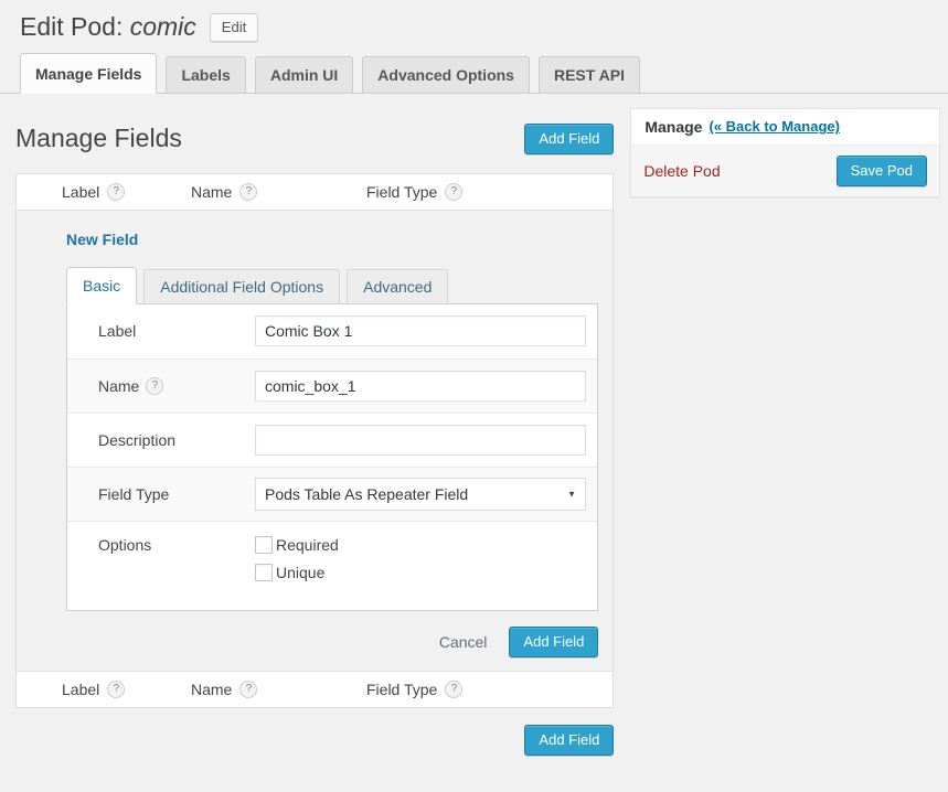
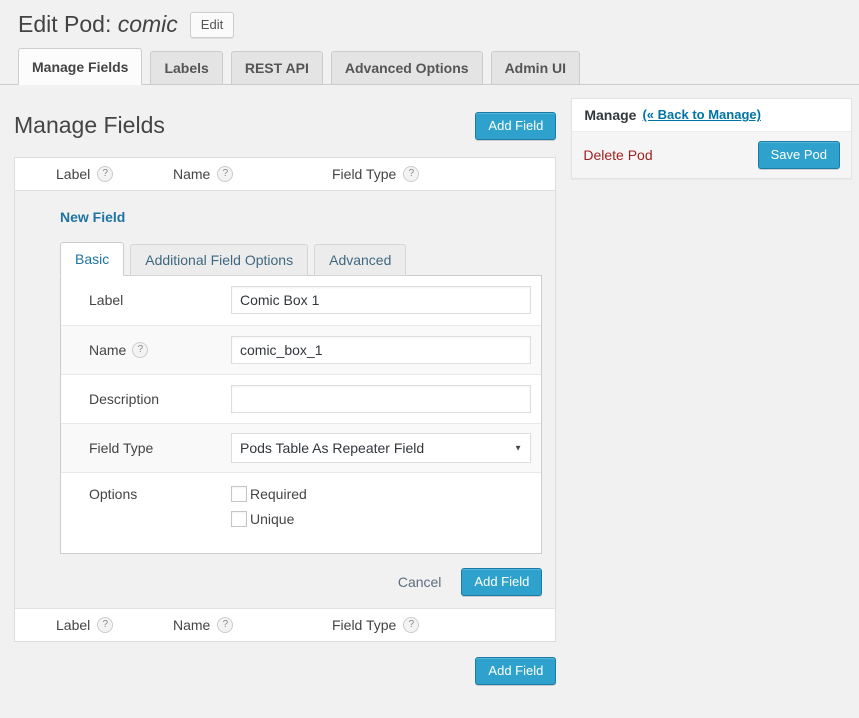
  Edit Pod: comic
  Edit
  Manage Fields
  Labels
- Admin UI
+ REST API
  Advanced Options
- REST API
+ Admin UI
  Manage Fields
  Add Field
  Label
  ?
  Name
  ?
  Field Type
  ?
  New Field
  Basic
  Additional Field Options
  Advanced
  Label
  Comic Box 1
  Name
  ?
  comic_box_1
  Description
  Field Type
  Pods Table As Repeater Field
  ▼
  Options
  Required
  Unique
  Cancel
  Add Field
  Label
  ?
  Name
  ?
  Field Type
  ?
  Add Field
  Manage
  (« Back to Manage)
  Delete Pod
  Save Pod
